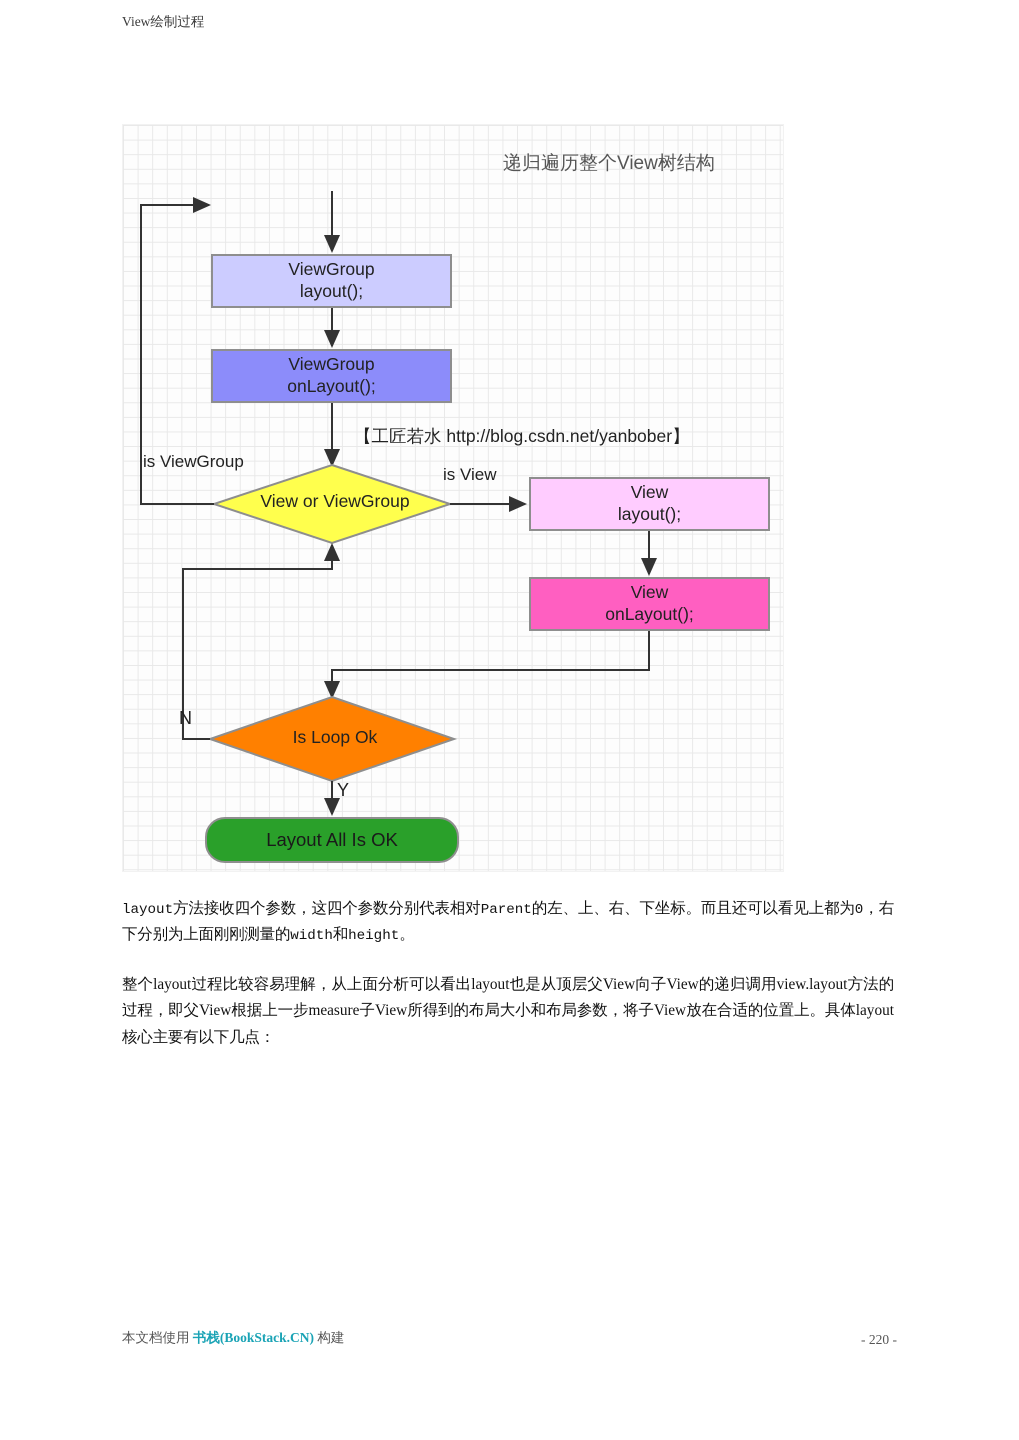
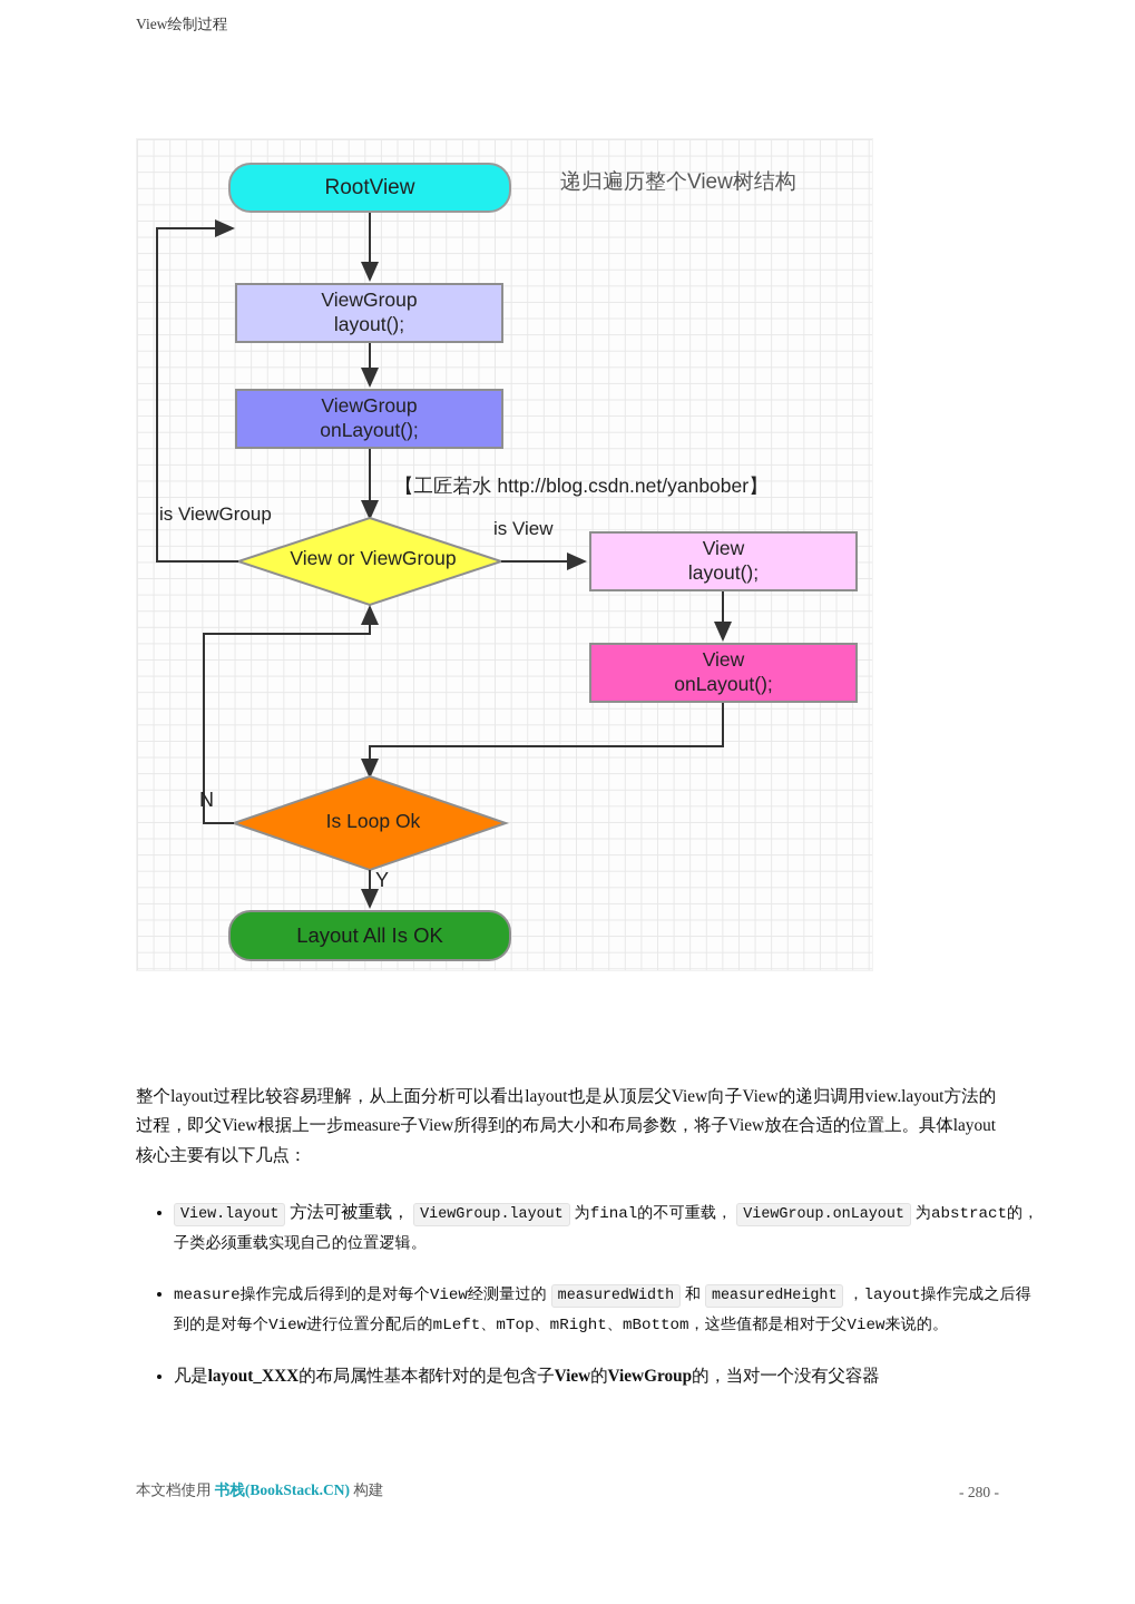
  View绘制过程
+ RootView
  ViewGroup
  layout();
  ViewGroup
  onLayout();
  View or ViewGroup
  View
  layout();
  View
  onLayout();
  Is Loop Ok
  Layout All Is OK
  is ViewGroup
  is View
  N
  Y
  递归遍历整个View树结构
  【工匠若水 http://blog.csdn.net/yanbober】
- layout方法接收四个参数，这四个参数分别代表相对Parent的左、上、右、下坐标。而且还可以看见上都为0，右下分别为上面刚刚测量的width和height。
  整个layout过程比较容易理解，从上面分析可以看出layout也是从顶层父View向子View的递归调用view.layout方法的过程，即父View根据上一步measure子View所得到的布局大小和布局参数，将子View放在合适的位置上。具体layout核心主要有以下几点：
+ View.layout 方法可被重载， ViewGroup.layout 为final的不可重载， ViewGroup.onLayout 为abstract的，子类必须重载实现自己的位置逻辑。
+ measure操作完成后得到的是对每个View经测量过的 measuredWidth 和 measuredHeight ，layout操作完成之后得到的是对每个View进行位置分配后的mLeft、mTop、mRight、mBottom，这些值都是相对于父View来说的。
+ 凡是layout_XXX的布局属性基本都针对的是包含子View的ViewGroup的，当对一个没有父容器
  本文档使用 书栈(BookStack.CN) 构建
- - 220 -
+ - 280 -
